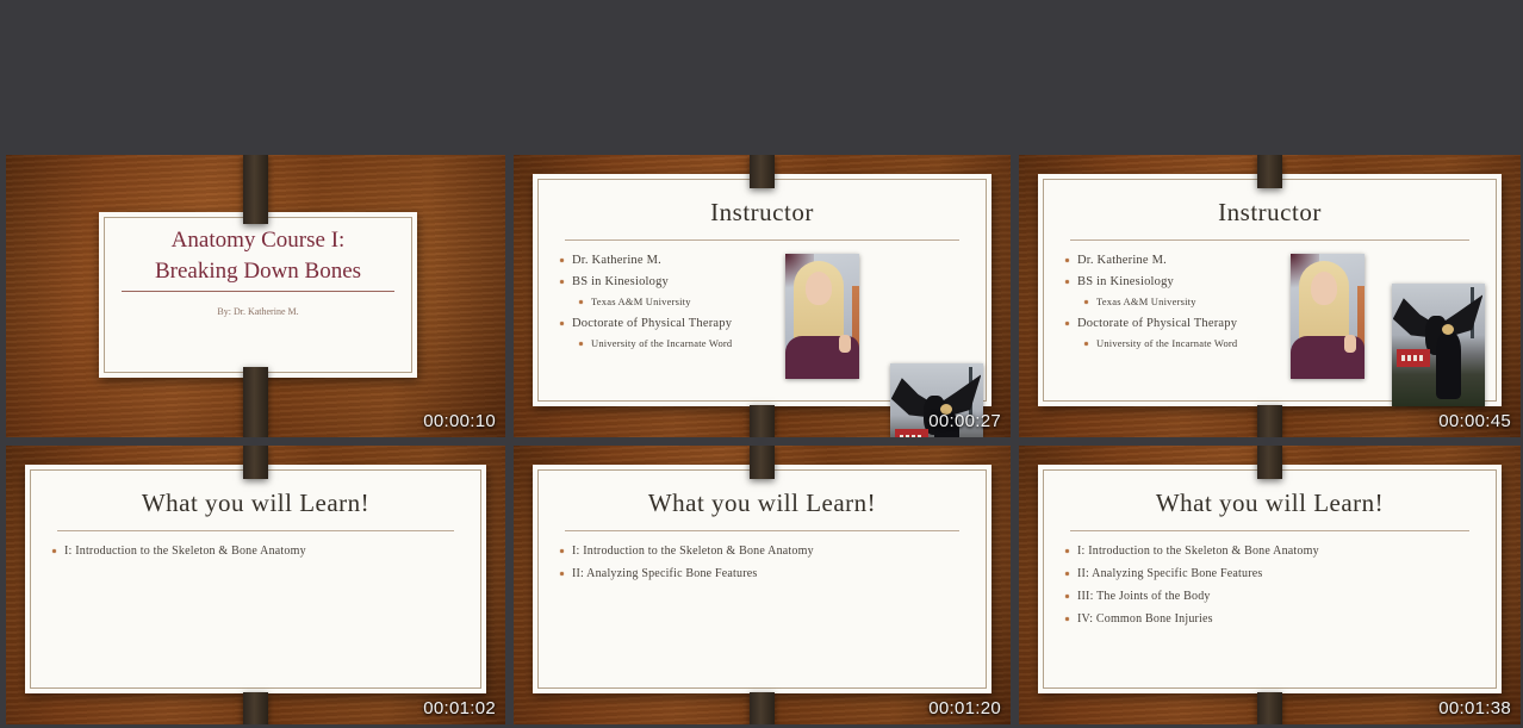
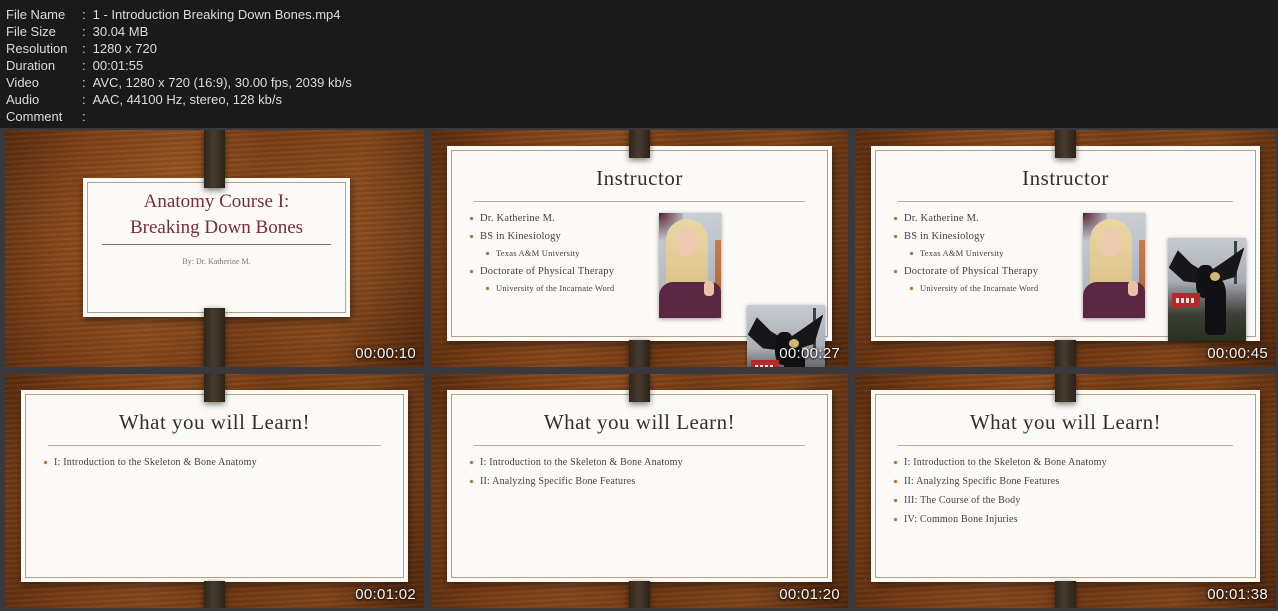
+ File Name : 1 - Introduction Breaking Down Bones.mp4
+ File Size : 30.04 MB
+ Resolution : 1280 x 720
+ Duration : 00:01:55
+ Video : AVC, 1280 x 720 (16:9), 30.00 fps, 2039 kb/s
+ Audio : AAC, 44100 Hz, stereo, 128 kb/s
+ Comment :
  Anatomy Course I:
  Breaking Down Bones
  By: Dr. Katherine M.
  00:00:10
  Instructor
  Dr. Katherine M.
  BS in Kinesiology
  Texas A&M University
  Doctorate of Physical Therapy
  University of the Incarnate Word
  00:00:27
  Instructor
  Dr. Katherine M.
  BS in Kinesiology
  Texas A&M University
  Doctorate of Physical Therapy
  University of the Incarnate Word
  00:00:45
  What you will Learn!
  I: Introduction to the Skeleton & Bone Anatomy
  00:01:02
  What you will Learn!
  I: Introduction to the Skeleton & Bone Anatomy
  II: Analyzing Specific Bone Features
  00:01:20
  What you will Learn!
  I: Introduction to the Skeleton & Bone Anatomy
  II: Analyzing Specific Bone Features
- III: The Joints of the Body
+ III: The Course of the Body
  IV: Common Bone Injuries
  00:01:38
